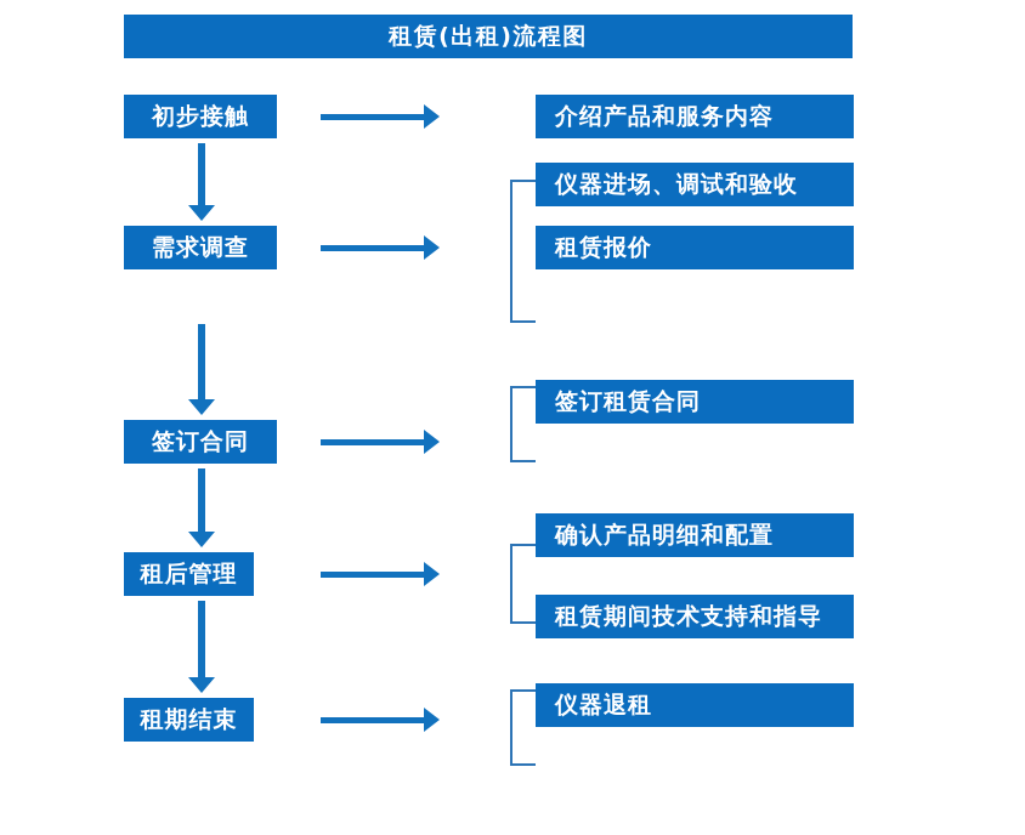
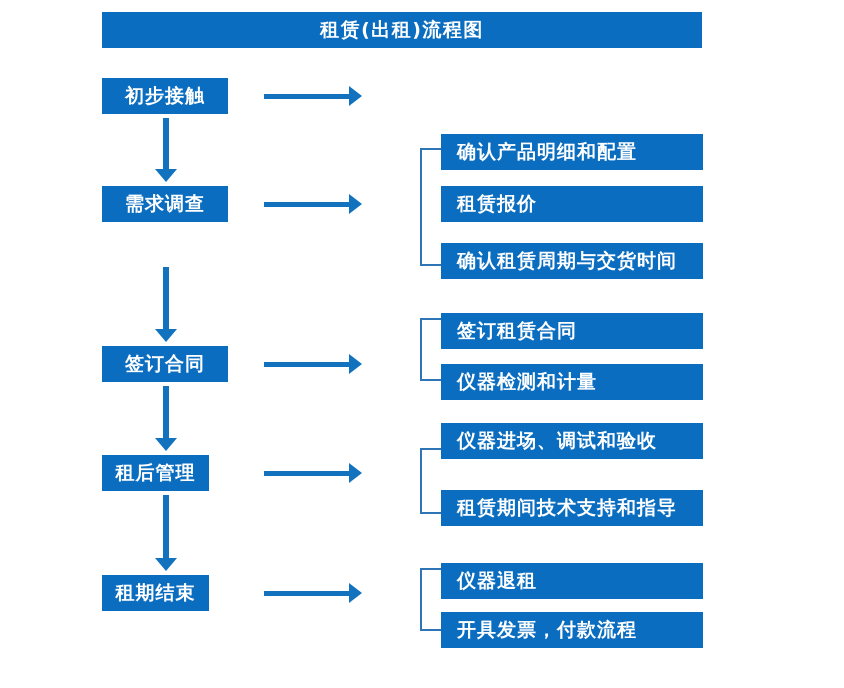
  租赁(出租)流程图
  初步接触
  需求调查
  签订合同
  租后管理
  租期结束
- 介绍产品和服务内容
- 仪器进场、调试和验收
+ 确认产品明细和配置
  租赁报价
+ 确认租赁周期与交货时间
  签订租赁合同
+ 仪器检测和计量
- 确认产品明细和配置
+ 仪器进场、调试和验收
  租赁期间技术支持和指导
  仪器退租
+ 开具发票，付款流程
